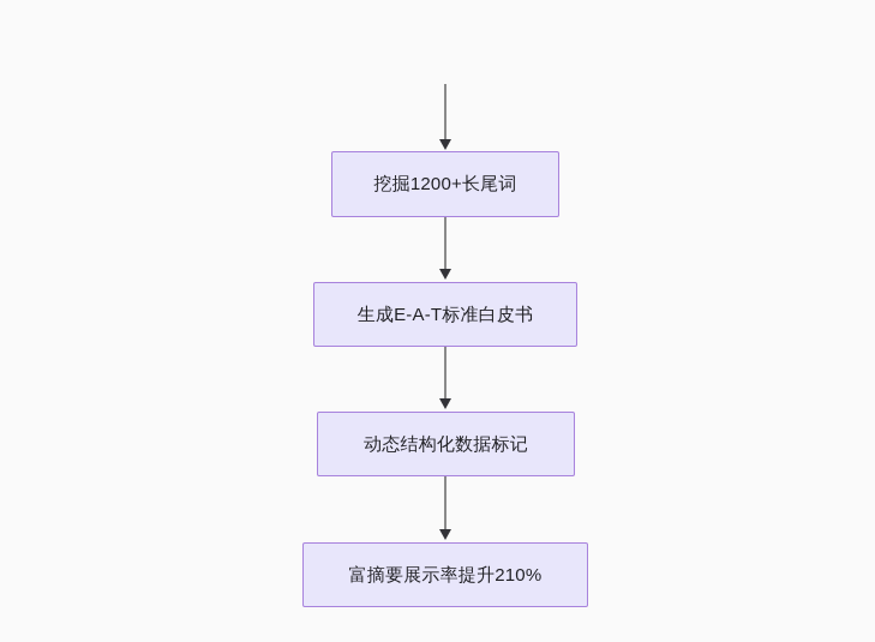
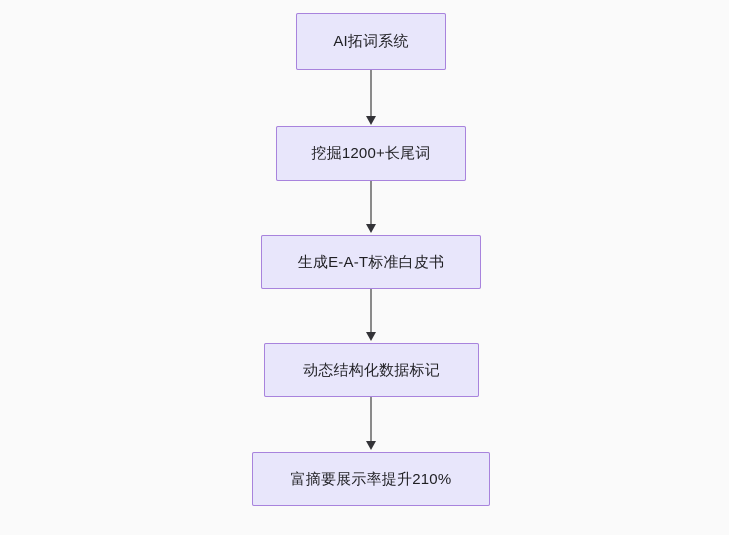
+ AI拓词系统
  挖掘1200+长尾词
  生成E-A-T标准白皮书
  动态结构化数据标记
  富摘要展示率提升210%
